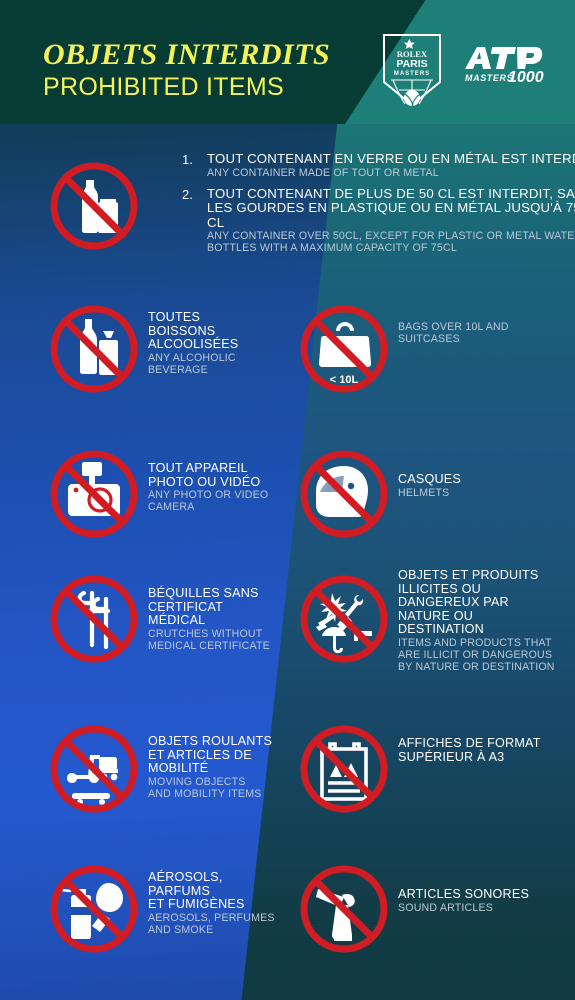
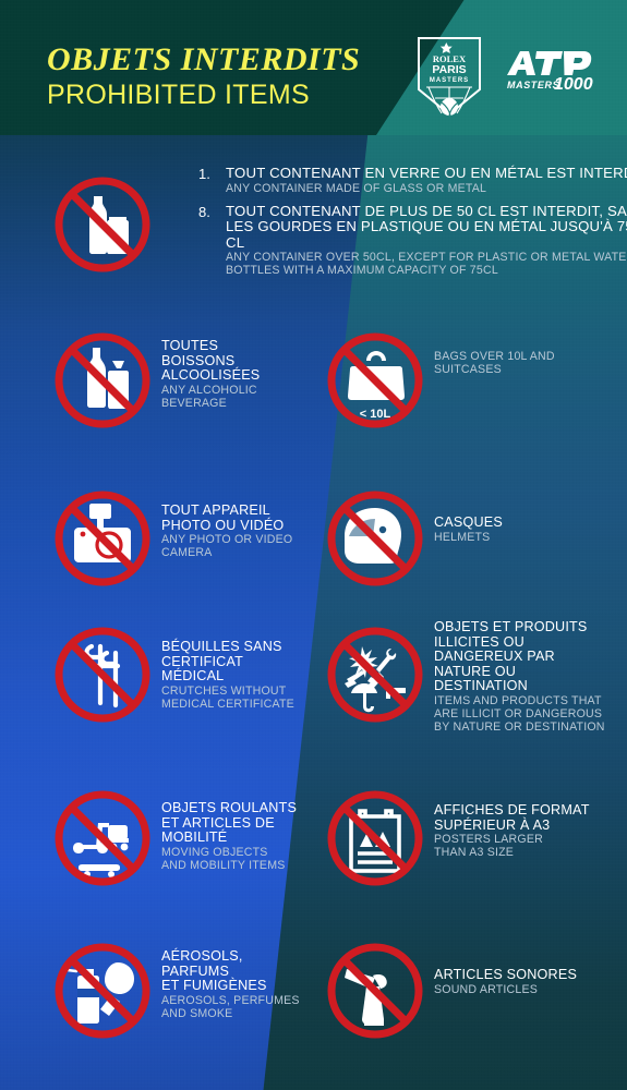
  OBJETS INTERDITS
  PROHIBITED ITEMS
  ROLEX
  PARIS
  MASTERS
  1000
  1.
  TOUT CONTENANT EN VERRE OU EN MÉTAL EST INTER
- ANY CONTAINER MADE OF TOUT OR METAL
+ ANY CONTAINER MADE OF GLASS OR METAL
- 2.
+ 8.
  TOUT CONTENANT DE PLUS DE 50 CL EST INTERDIT, SA LES GOURDES EN PLASTIQUE OU EN MÉTAL JUSQU'À 7 CL
  ANY CONTAINER OVER 50CL, EXCEPT FOR PLASTIC OR METAL WATE BOTTLES WITH A MAXIMUM CAPACITY OF 75CL
  TOUTES
  BOISSONS
  ALCOOLISÉES
  ANY ALCOHOLIC
  BEVERAGE
  < 10L
  BAGS OVER 10L AND
  SUITCASES
  TOUT APPAREIL
  PHOTO OU VIDÉO
  ANY PHOTO OR VIDEO
  CAMERA
  CASQUES
  HELMETS
  BÉQUILLES SANS
  CERTIFICAT
  MÉDICAL
  CRUTCHES WITHOUT
  MEDICAL CERTIFICATE
  OBJETS ET PRODUITS
  ILLICITES OU
  DANGEREUX PAR
  NATURE OU
  DESTINATION
  ITEMS AND PRODUCTS THAT
  ARE ILLICIT OR DANGEROUS
  BY NATURE OR DESTINATION
  OBJETS ROULANTS
  ET ARTICLES DE
  MOBILITÉ
  MOVING OBJECTS
  AND MOBILITY ITEMS
  AFFICHES DE FORMAT
  SUPÉRIEUR À A3
+ POSTERS LARGER
+ THAN A3 SIZE
  AÉROSOLS,
  PARFUMS
  ET FUMIGÈNES
  AEROSOLS, PERFUMES
  AND SMOKE
  ARTICLES SONORES
  SOUND ARTICLES
